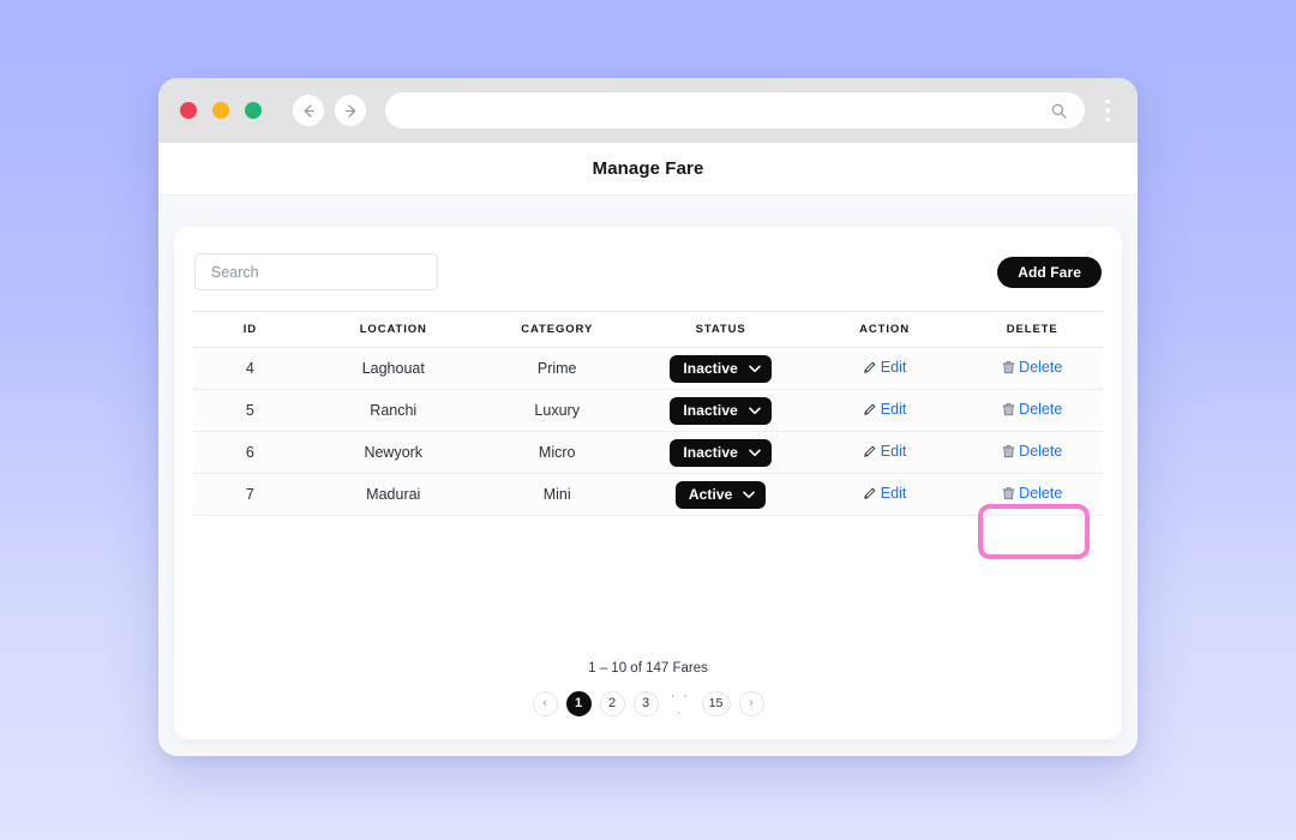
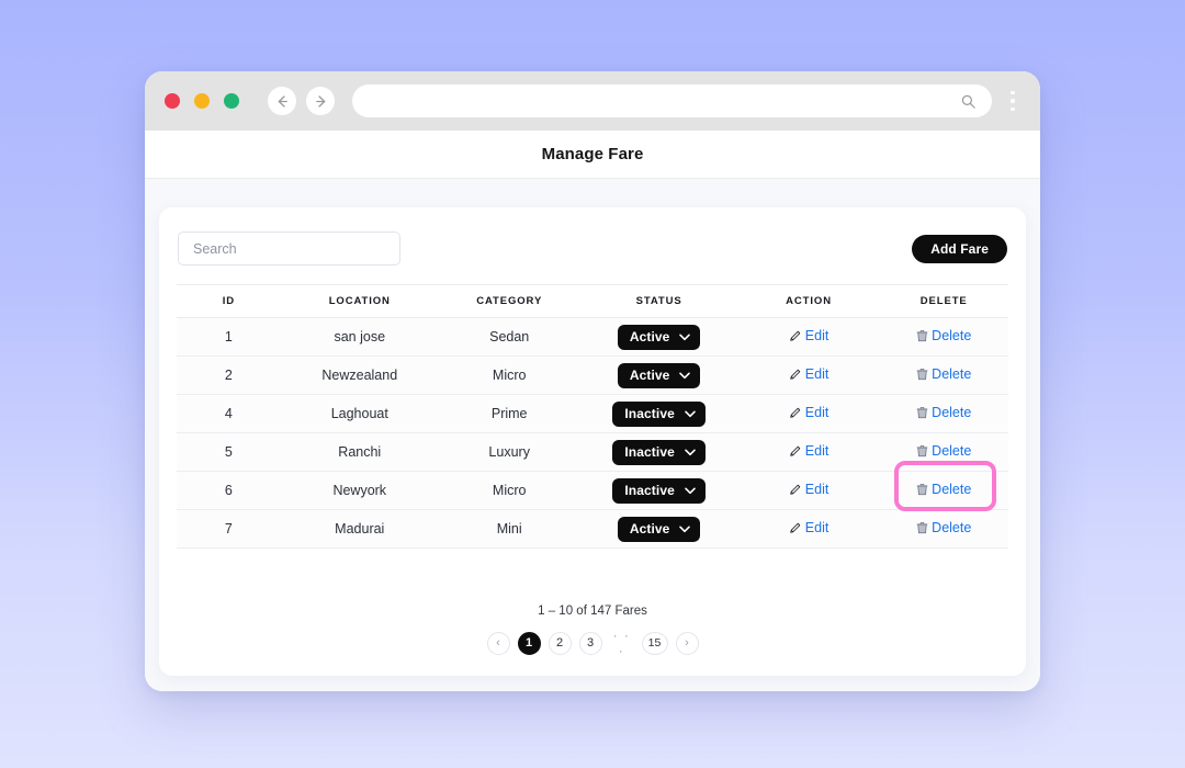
  Manage Fare
  Search
  Add Fare
  ID	LOCATION	CATEGORY	STATUS	ACTION	DELETE
+ 1	san jose	Sedan	Active	Edit	Delete
+ 2	Newzealand	Micro	Active	Edit	Delete
  4	Laghouat	Prime	Inactive	Edit	Delete
  5	Ranchi	Luxury	Inactive	Edit	Delete
  6	Newyork	Micro	Inactive	Edit	Delete
  7	Madurai	Mini	Active	Edit	Delete
  1 – 10 of 147 Fares
  ‹
  1
  2
  3
  · · ·
  15
  ›
